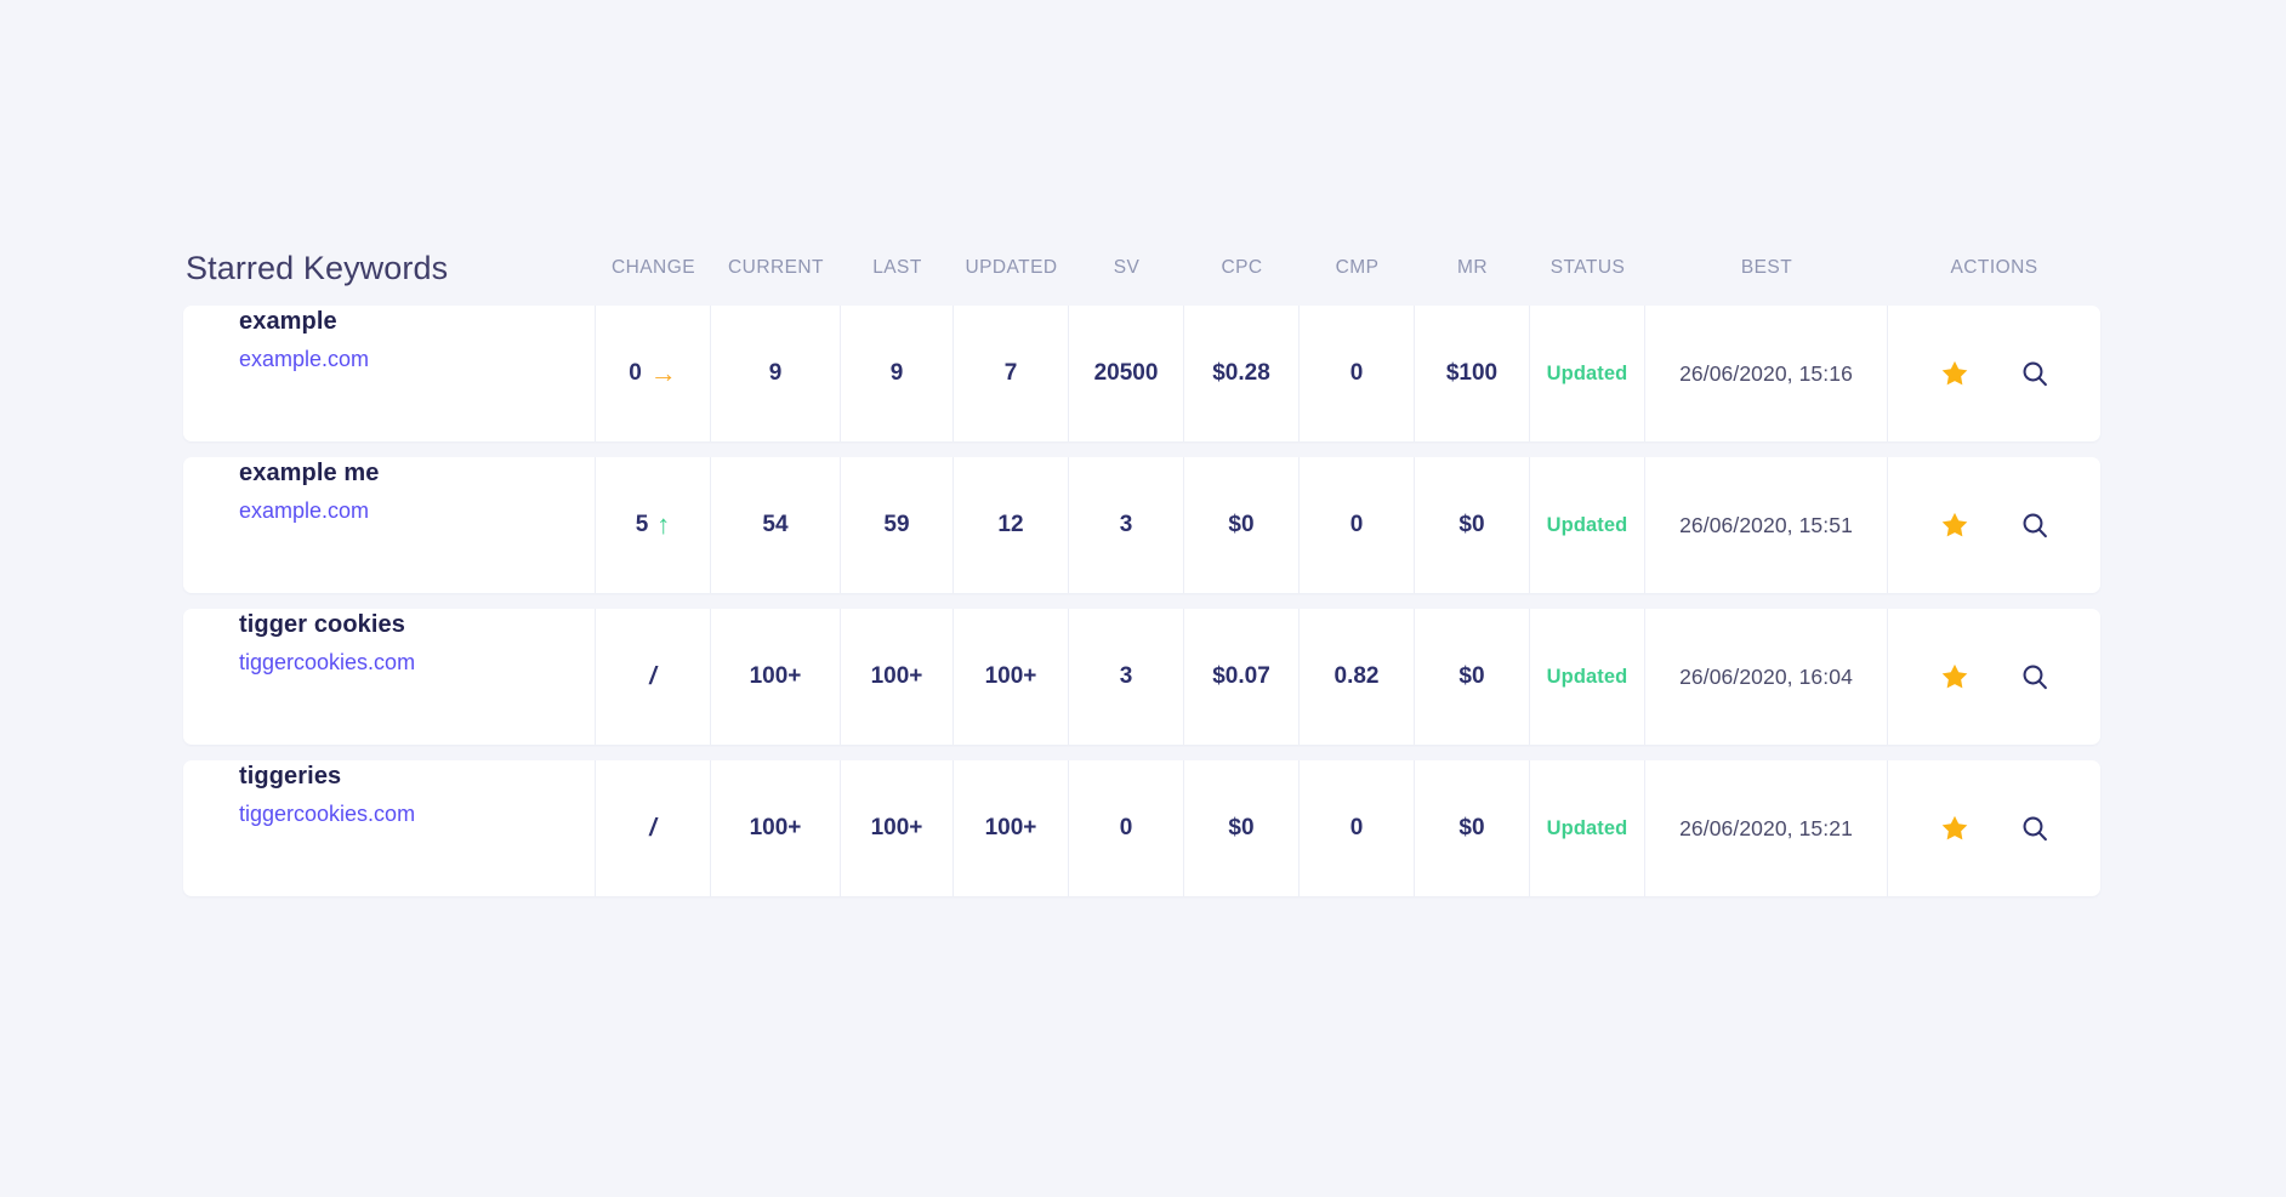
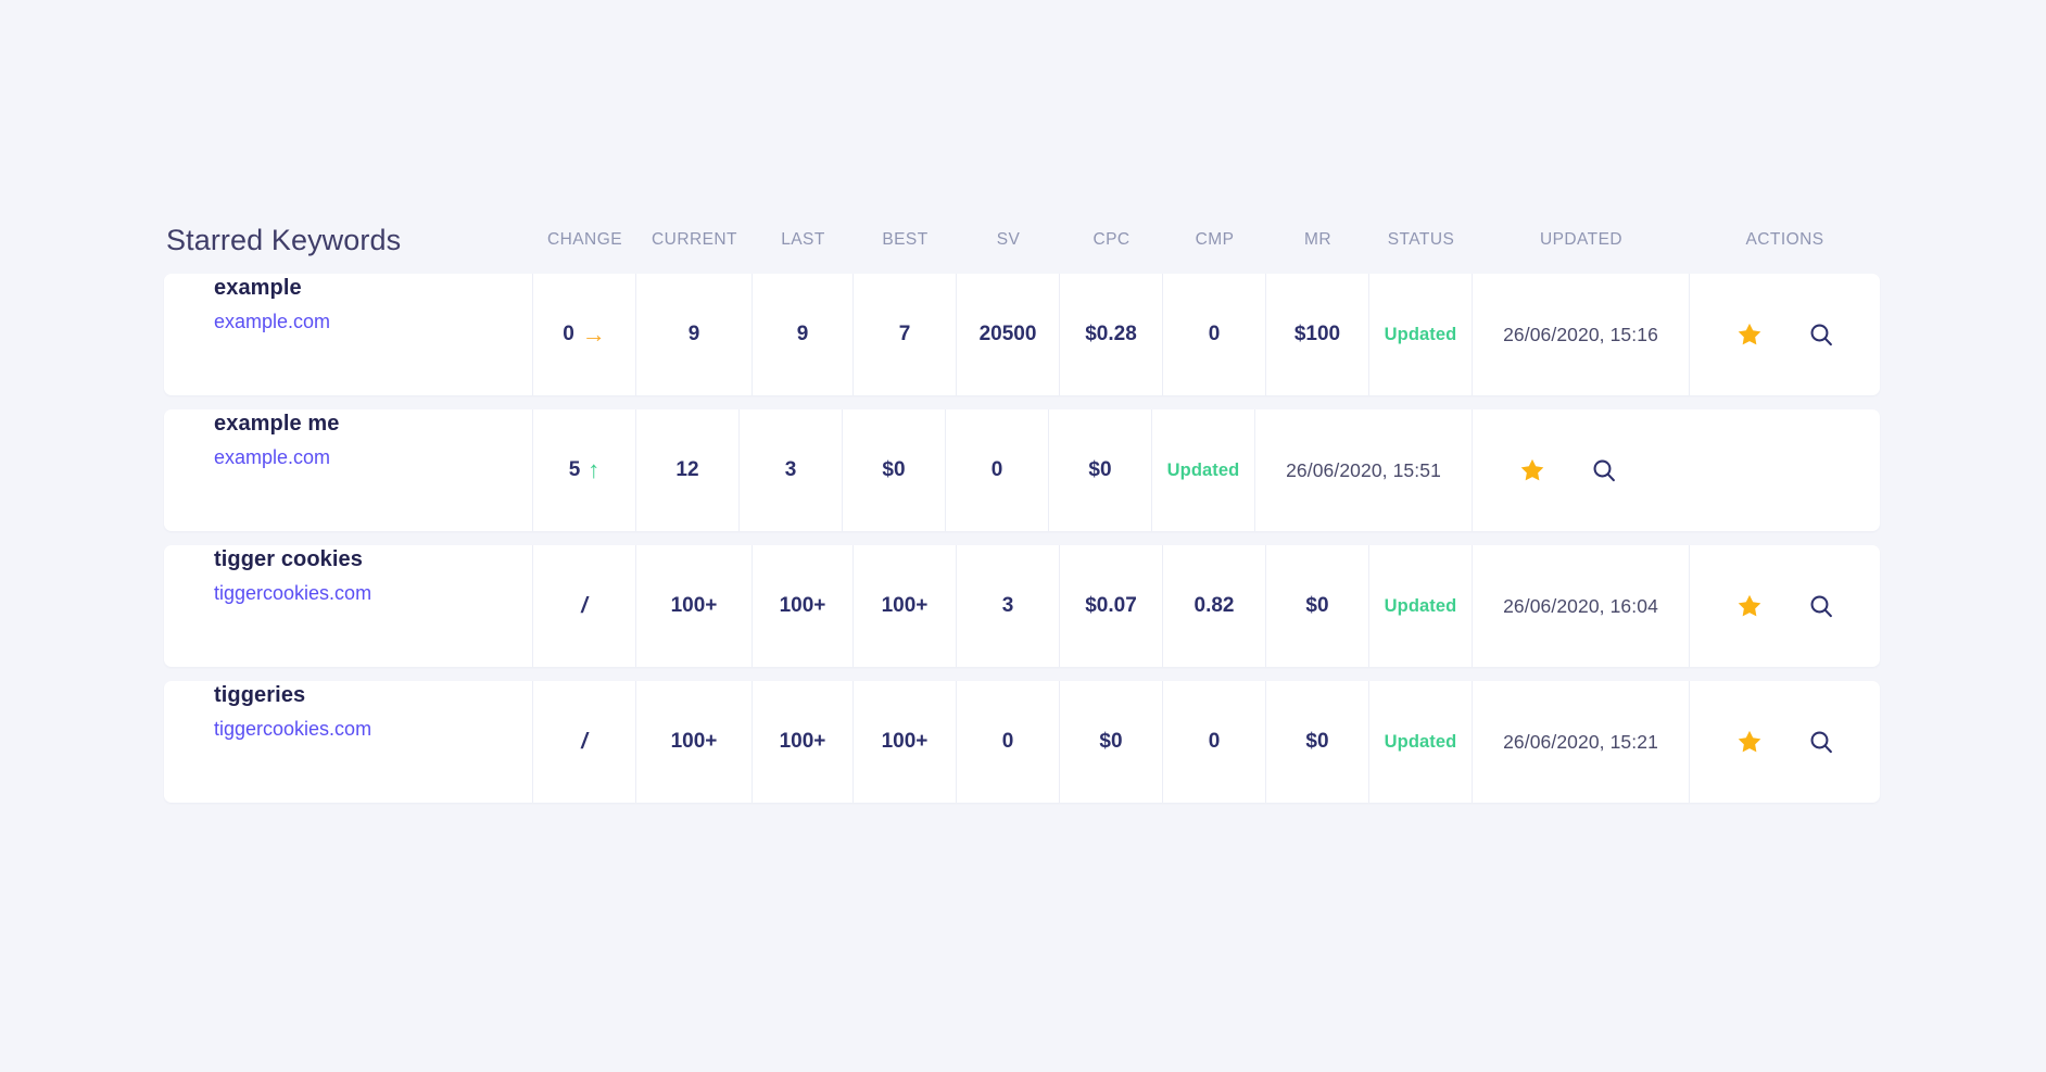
  Starred Keywords
  CHANGE
  CURRENT
  LAST
- UPDATED
+ BEST
  SV
  CPC
  CMP
  MR
  STATUS
- BEST
+ UPDATED
  ACTIONS
  example
  example.com
  0
  →
  9
  9
  7
  20500
  $0.28
  0
  $100
  Updated
  26/06/2020, 15:16
  example me
  example.com
  5
  ↑
- 54
- 59
  12
  3
  $0
  0
  $0
  Updated
  26/06/2020, 15:51
  tigger cookies
  tiggercookies.com
  /
  100+
  100+
  100+
  3
  $0.07
  0.82
  $0
  Updated
  26/06/2020, 16:04
  tiggeries
  tiggercookies.com
  /
  100+
  100+
  100+
  0
  $0
  0
  $0
  Updated
  26/06/2020, 15:21
